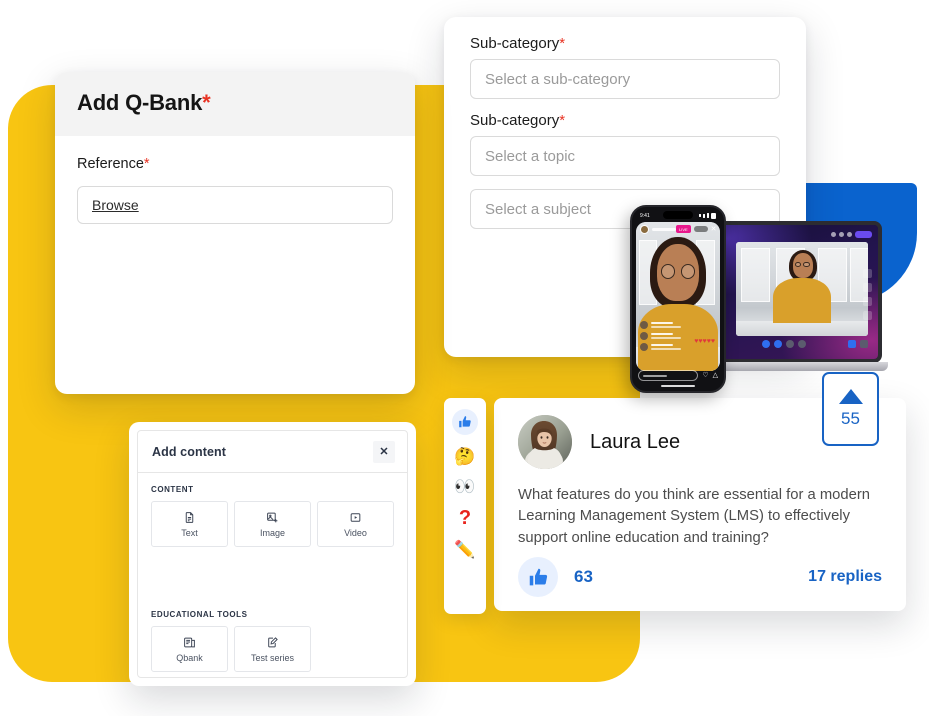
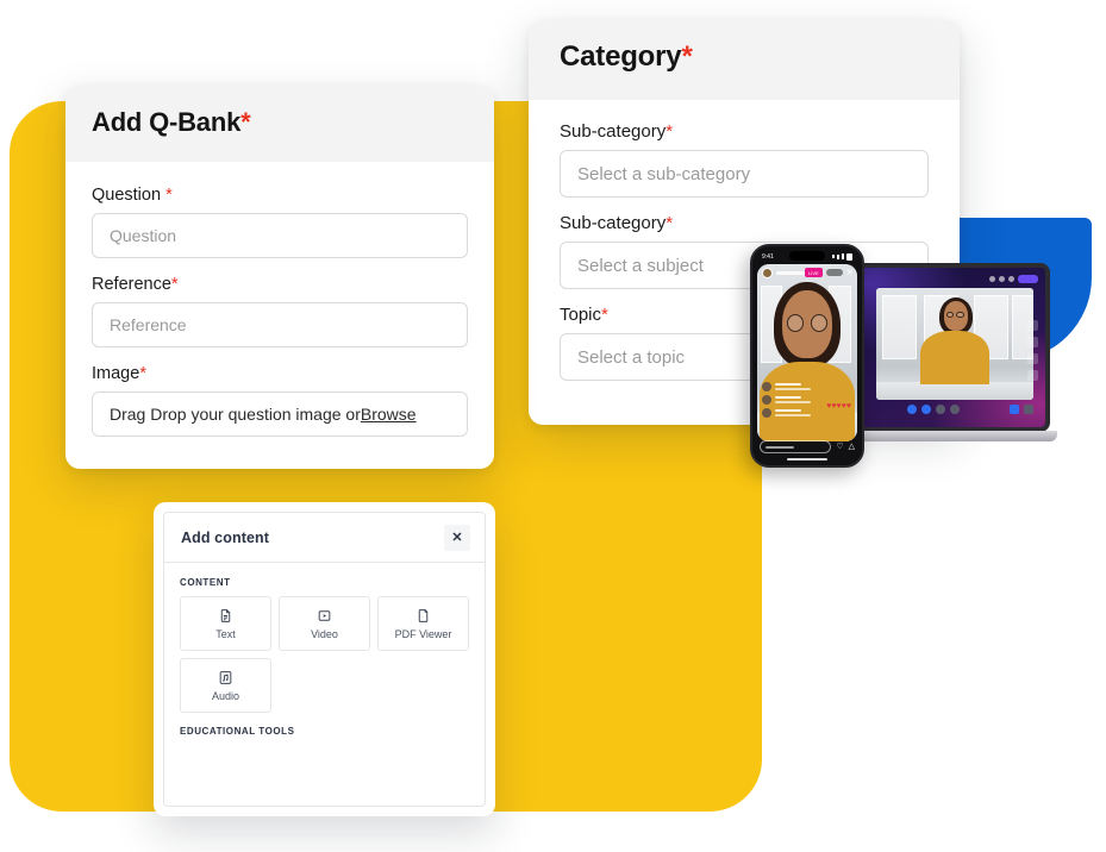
  Add Q-Bank*
+ Question *
+ Question
  Reference*
+ Reference
+ Image*
+ Drag Drop your question image or
  Browse
+ Category*
  Sub-category*
  Select a sub-category
  Sub-category*
- Select a topic
+ Select a subject
+ Topic*
- Select a subject
+ Select a topic
  Add content
  ✕
  CONTENT
  Text
- Image
  Video
+ PDF Viewer
+ Audio
  EDUCATIONAL TOOLS
- Qbank
- Test series
- 🤔
- 👀
- ?
- ✏️
- Laura Lee
- What features do you think are essential for a modern Learning Management System (LMS) to effectively support online education and training?
- 63
- 17 replies
- 55
